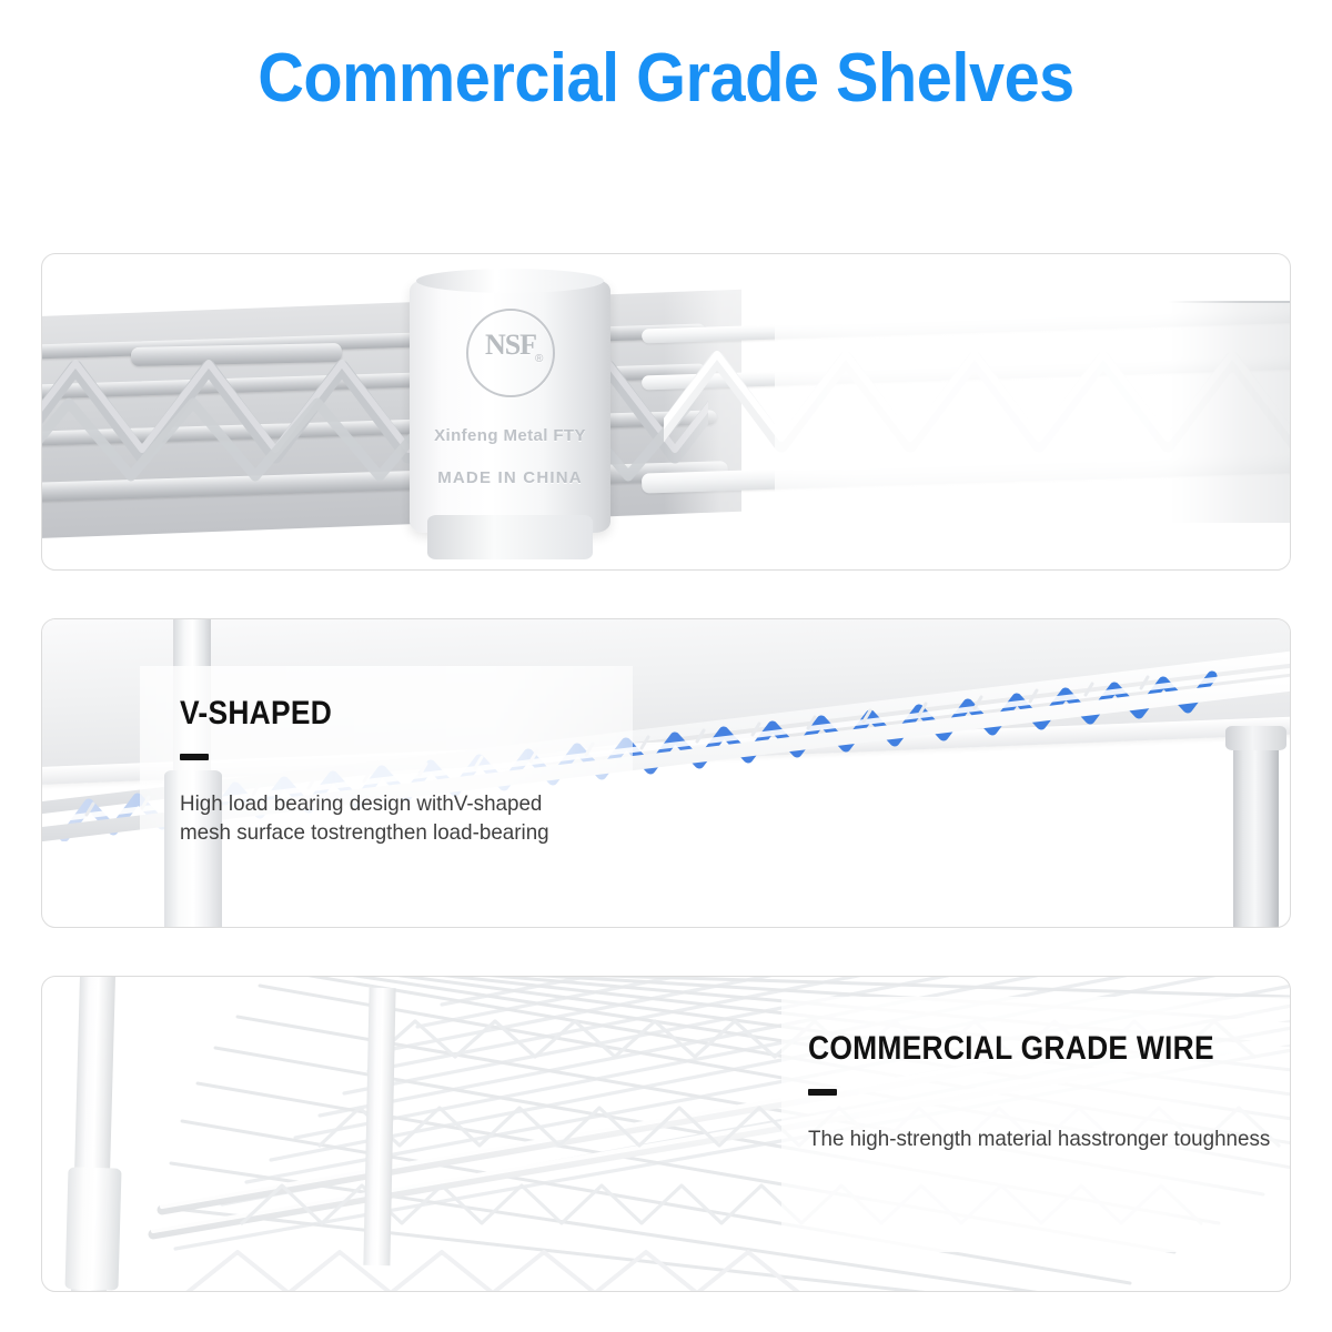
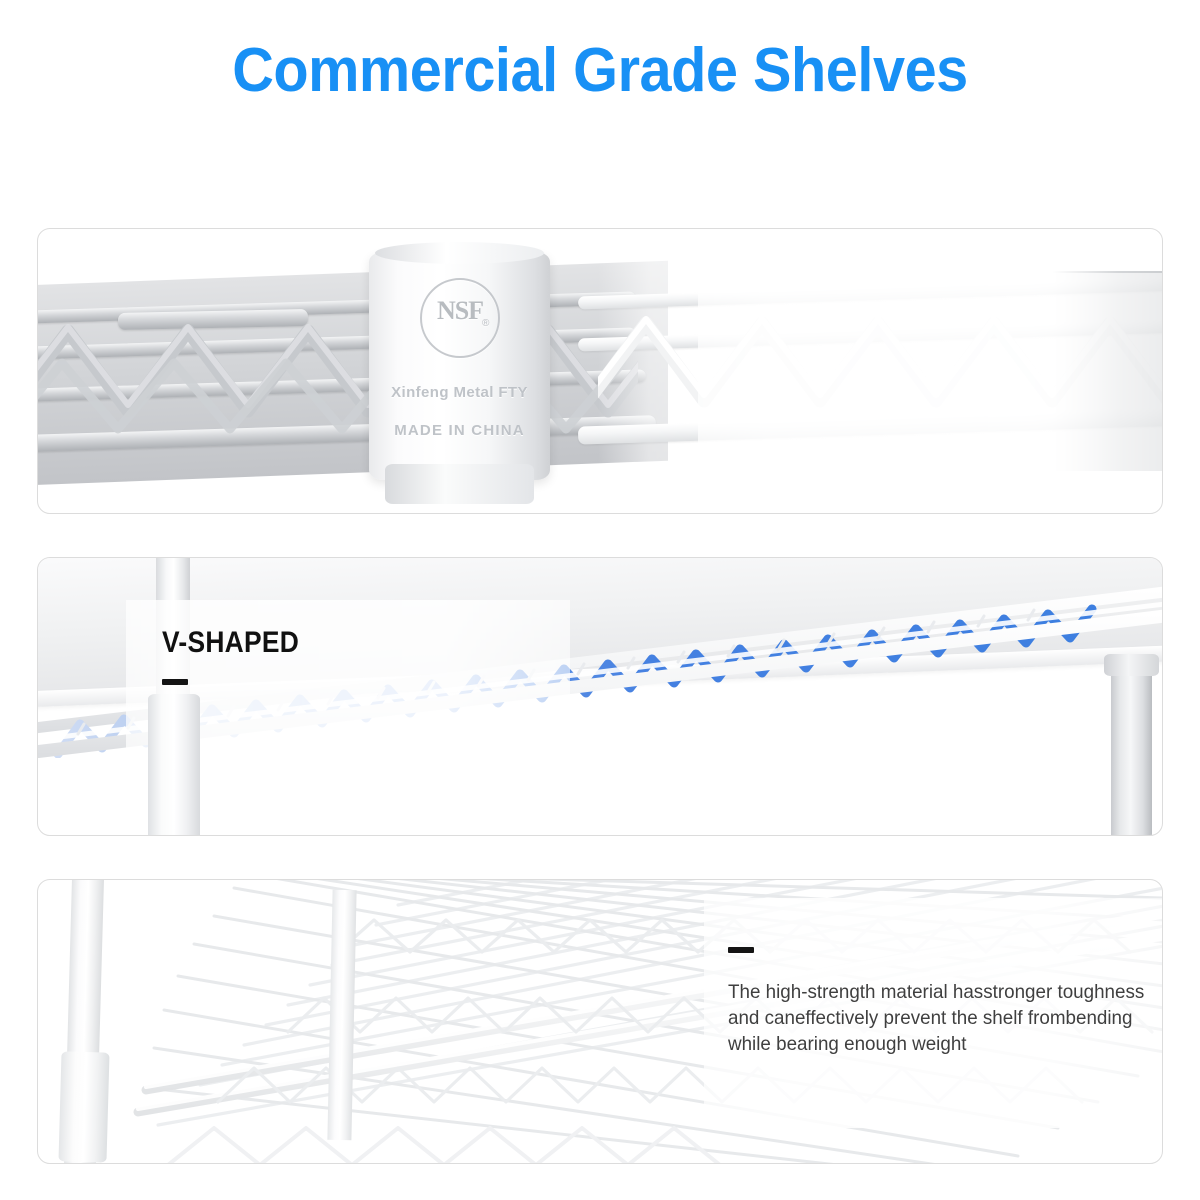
  Commercial Grade Shelves
  NSF
  ®
  Xinfeng Metal FTY
  MADE IN CHINA
  V-SHAPED
- High load bearing design withV-shaped
- mesh surface tostrengthen load-bearing
- COMMERCIAL GRADE WIRE
  The high-strength material hasstronger toughness
+ and caneffectively prevent the shelf frombending
+ while bearing enough weight
